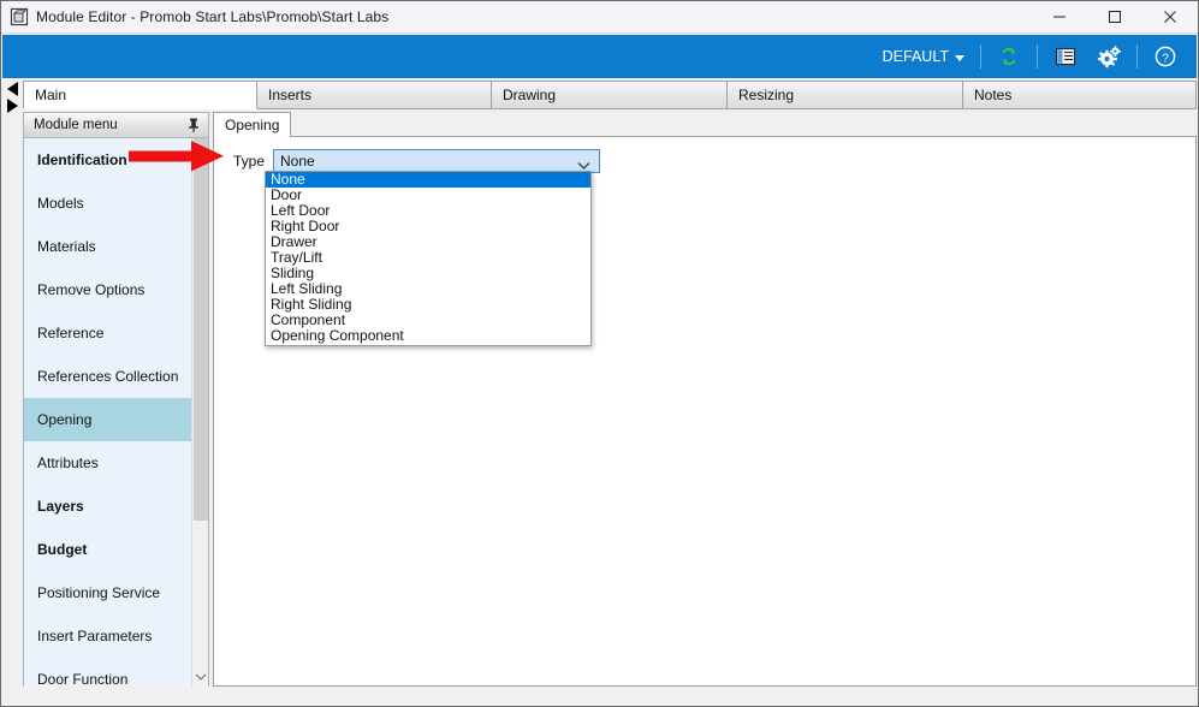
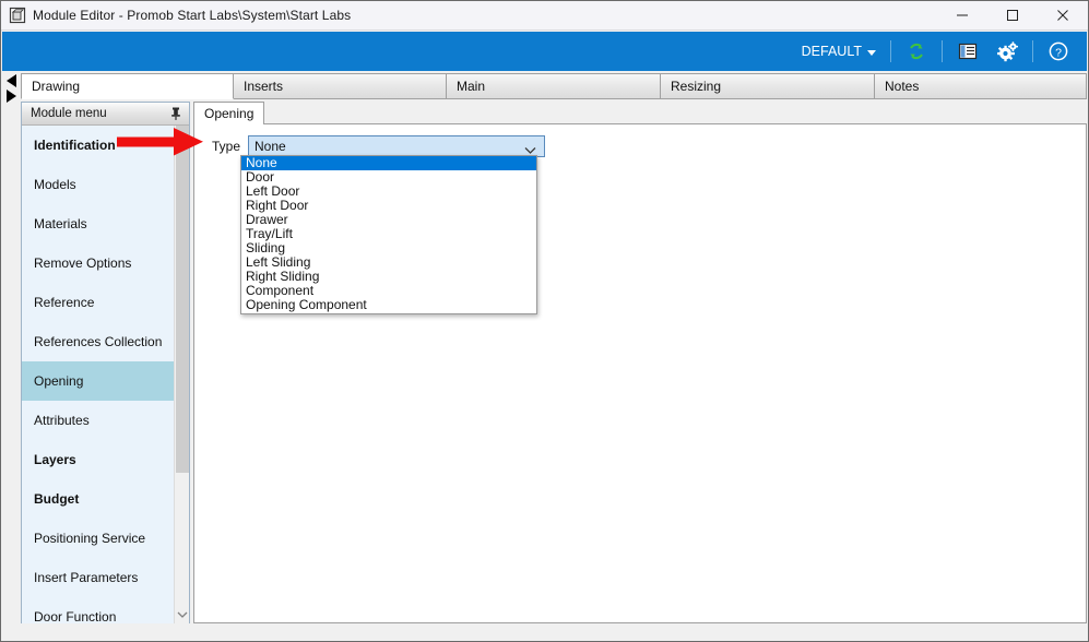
- Module Editor - Promob Start Labs\Promob\Start Labs
+ Module Editor - Promob Start Labs\System\Start Labs
  DEFAULT
  ?
- Main
+ Drawing
  Inserts
- Drawing
+ Main
  Resizing
  Notes
  Module menu
  Identification
  Models
  Materials
  Remove Options
  Reference
  References Collection
  Opening
  Attributes
  Layers
  Budget
  Positioning Service
  Insert Parameters
  Door Function
  Opening
  Type
  None
  None
  Door
  Left Door
  Right Door
  Drawer
  Tray/Lift
  Sliding
  Left Sliding
  Right Sliding
  Component
  Opening Component
